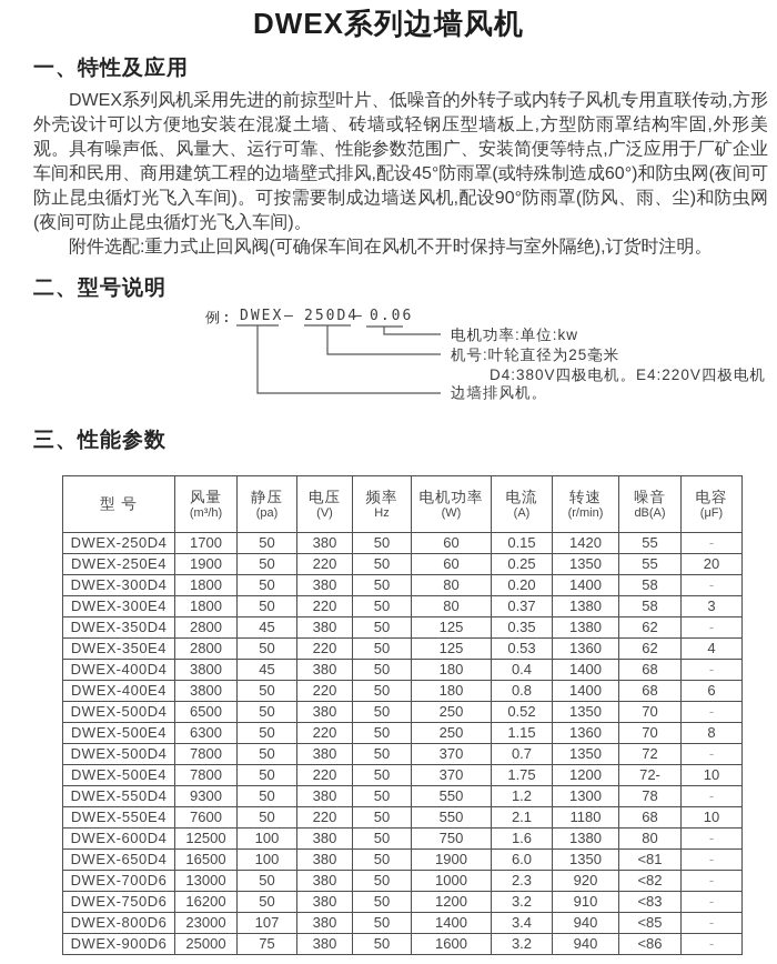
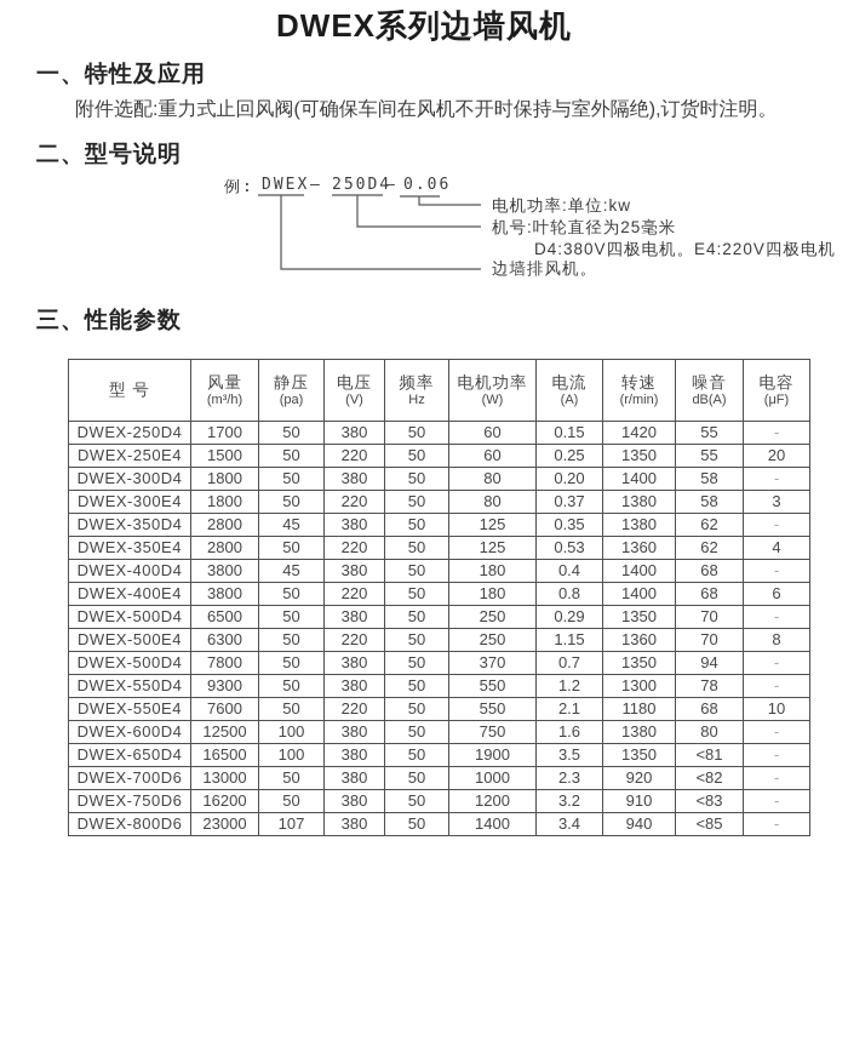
  DWEX系列边墙风机
  一、特性及应用
- DWEX系列风机采用先进的前掠型叶片、低噪音的外转子或内转子风机专用直联传动,方形外壳设计可以方便地安装在混凝土墙、砖墙或轻钢压型墙板上,方型防雨罩结构牢固,外形美观。具有噪声低、风量大、运行可靠、性能参数范围广、安装简便等特点,广泛应用于厂矿企业车间和民用、商用建筑工程的边墙壁式排风,配设45°防雨罩(或特殊制造成60°)和防虫网(夜间可防止昆虫循灯光飞入车间)。可按需要制成边墙送风机,配设90°防雨罩(防风、雨、尘)和防虫网(夜间可防止昆虫循灯光飞入车间)。
  附件选配:重力式止回风阀(可确保车间在风机不开时保持与室外隔绝),订货时注明。
  二、型号说明
  例:
  DWEX
  —
  250D4
  —
  0.06
  电机功率:单位:kw
  机号:叶轮直径为25毫米
  D4:380V四极电机。E4:220V四极电机
  边墙排风机。
  三、性能参数
  型 号	风量(m³/h)	静压(pa)	电压(V)	频率Hz	电机功率(W)	电流(A)	转速(r/min)	噪音dB(A)	电容(μF)
  DWEX-250D4	1700	50	380	50	60	0.15	1420	55	-
- DWEX-250E4	1900	50	220	50	60	0.25	1350	55	20
+ DWEX-250E4	1500	50	220	50	60	0.25	1350	55	20
  DWEX-300D4	1800	50	380	50	80	0.20	1400	58	-
  DWEX-300E4	1800	50	220	50	80	0.37	1380	58	3
  DWEX-350D4	2800	45	380	50	125	0.35	1380	62	-
  DWEX-350E4	2800	50	220	50	125	0.53	1360	62	4
  DWEX-400D4	3800	45	380	50	180	0.4	1400	68	-
  DWEX-400E4	3800	50	220	50	180	0.8	1400	68	6
- DWEX-500D4	6500	50	380	50	250	0.52	1350	70	-
+ DWEX-500D4	6500	50	380	50	250	0.29	1350	70	-
  DWEX-500E4	6300	50	220	50	250	1.15	1360	70	8
- DWEX-500D4	7800	50	380	50	370	0.7	1350	72	-
+ DWEX-500D4	7800	50	380	50	370	0.7	1350	94	-
- DWEX-500E4	7800	50	220	50	370	1.75	1200	72-	10
  DWEX-550D4	9300	50	380	50	550	1.2	1300	78	-
  DWEX-550E4	7600	50	220	50	550	2.1	1180	68	10
  DWEX-600D4	12500	100	380	50	750	1.6	1380	80	-
- DWEX-650D4	16500	100	380	50	1900	6.0	1350	<81	-
+ DWEX-650D4	16500	100	380	50	1900	3.5	1350	<81	-
  DWEX-700D6	13000	50	380	50	1000	2.3	920	<82	-
  DWEX-750D6	16200	50	380	50	1200	3.2	910	<83	-
  DWEX-800D6	23000	107	380	50	1400	3.4	940	<85	-
- DWEX-900D6	25000	75	380	50	1600	3.2	940	<86	-
